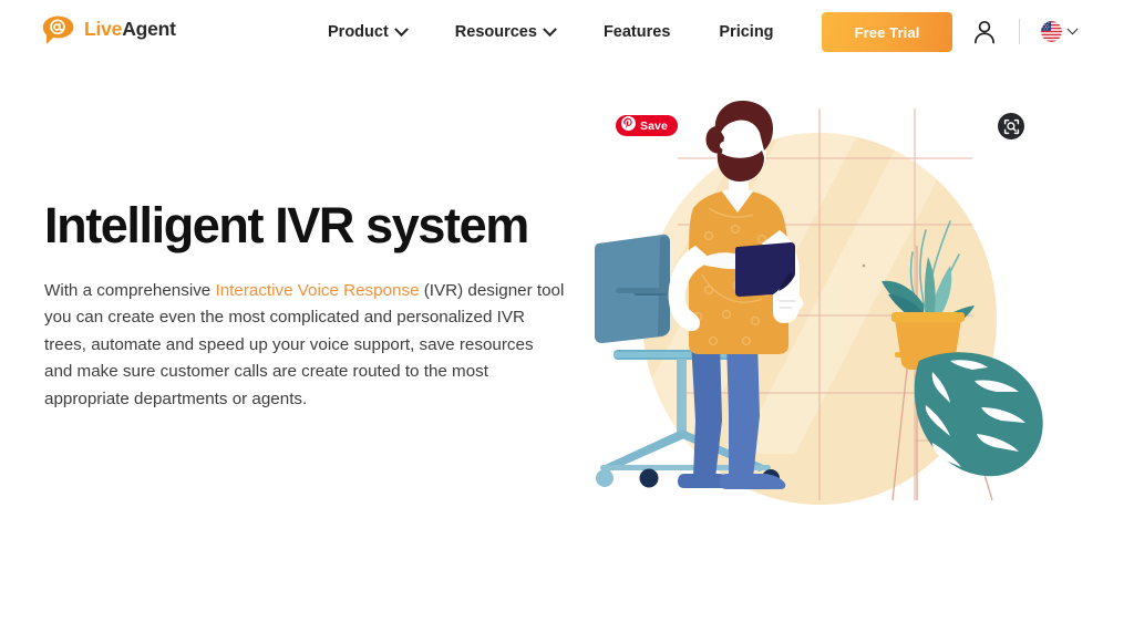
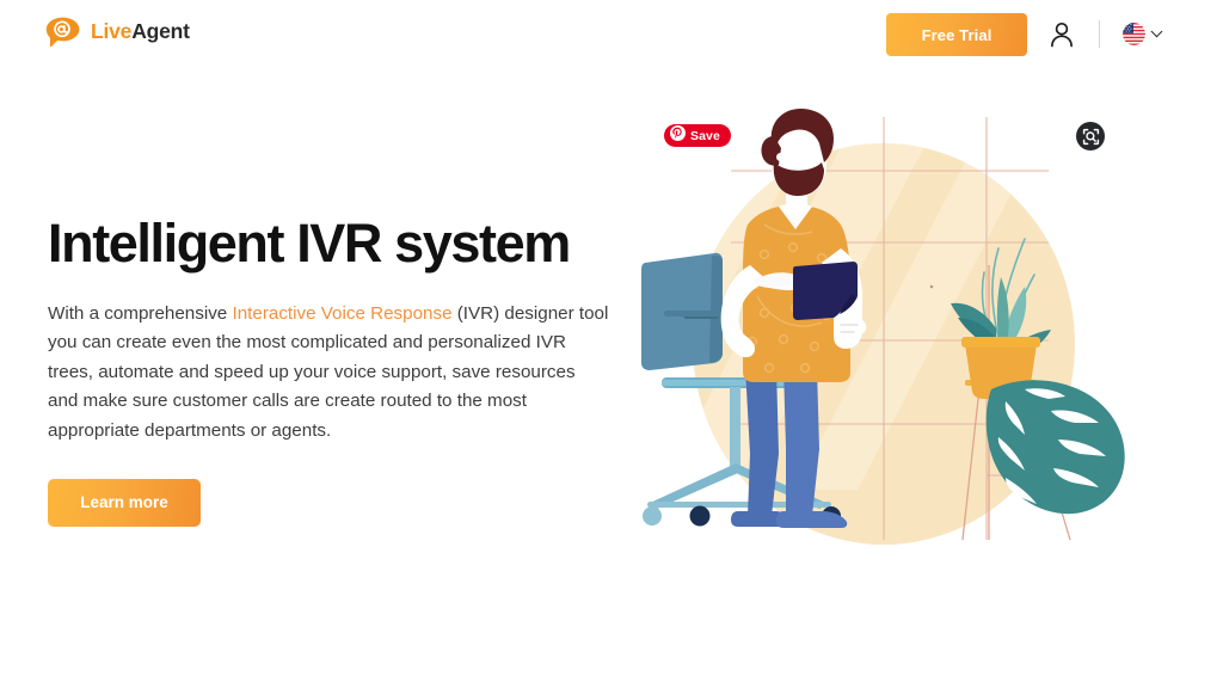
  LiveAgent
- Product
- Resources
- Features
- Pricing
  Free Trial
  Intelligent IVR system
  With a comprehensive Interactive Voice Response (IVR) designer tool you can create even the most complicated and personalized IVR trees, automate and speed up your voice support, save resources and make sure customer calls are create routed to the most appropriate departments or agents.
+ Learn more
  Save
